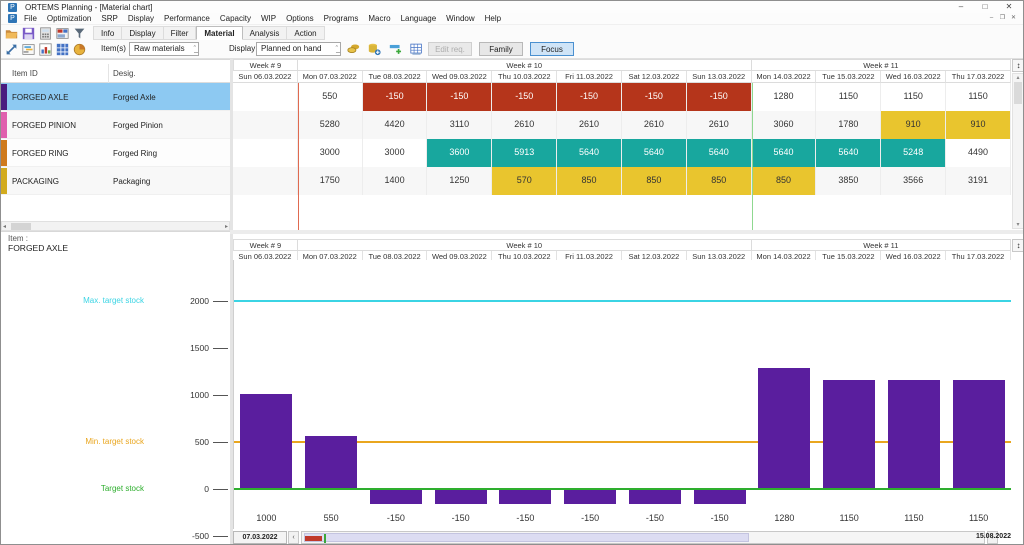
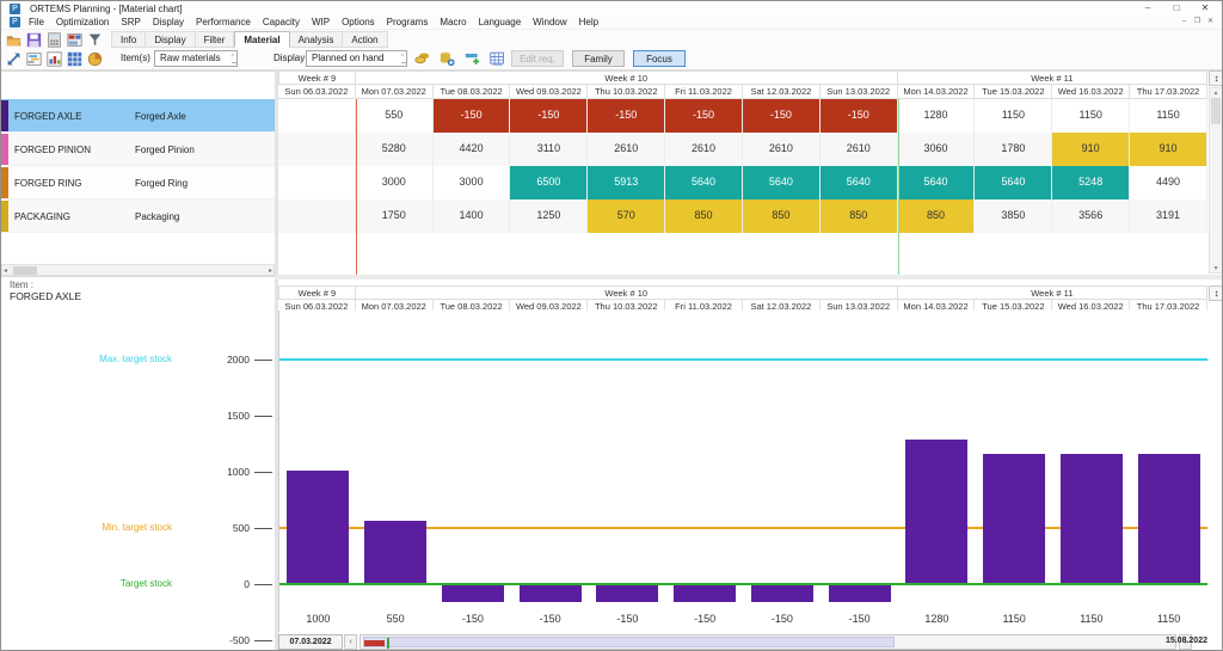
  ORTEMS Planning - [Material chart]
  –
  □
  ✕
  File
  Optimization
  SRP
  Display
  Performance
  Capacity
  WIP
  Options
  Programs
  Macro
  Language
  Window
  Help
  Info
  Display
  Filter
  Material
  Analysis
  Action
  Item(s)
  Raw materials
  Display
  Planned on hand
  Edit req.
  Family
  Focus
- Item ID
- Desig.
  FORGED AXLE
  Forged Axle
  FORGED PINION
  Forged Pinion
  FORGED RING
  Forged Ring
  PACKAGING
  Packaging
  Week # 9
  Week # 10
  Week # 11
  Sun 06.03.2022
  Mon 07.03.2022
  Tue 08.03.2022
  Wed 09.03.2022
  Thu 10.03.2022
  Fri 11.03.2022
  Sat 12.03.2022
  Sun 13.03.2022
  Mon 14.03.2022
  Tue 15.03.2022
  Wed 16.03.2022
  Thu 17.03.2022
  550
  -150
  -150
  -150
  -150
  -150
  -150
  1280
  1150
  1150
  1150
  5280
  4420
  3110
  2610
  2610
  2610
  2610
  3060
  1780
  910
  910
  3000
  3000
- 3600
+ 6500
  5913
  5640
  5640
  5640
  5640
  5640
  5248
  4490
  1750
  1400
  1250
  570
  850
  850
  850
  850
  3850
  3566
  3191
  ↕
  Item :
  FORGED AXLE
  2000
  1500
  1000
  500
  0
  -500
  Max. target stock
  Min. target stock
  Target stock
  Week # 9
  Week # 10
  Week # 11
  Sun 06.03.2022
  Mon 07.03.2022
  Tue 08.03.2022
  Wed 09.03.2022
  Thu 10.03.2022
  Fri 11.03.2022
  Sat 12.03.2022
  Sun 13.03.2022
  Mon 14.03.2022
  Tue 15.03.2022
  Wed 16.03.2022
  Thu 17.03.2022
  1000
  550
  -150
  -150
  -150
  -150
  -150
  -150
  1280
  1150
  1150
  1150
  ↕
